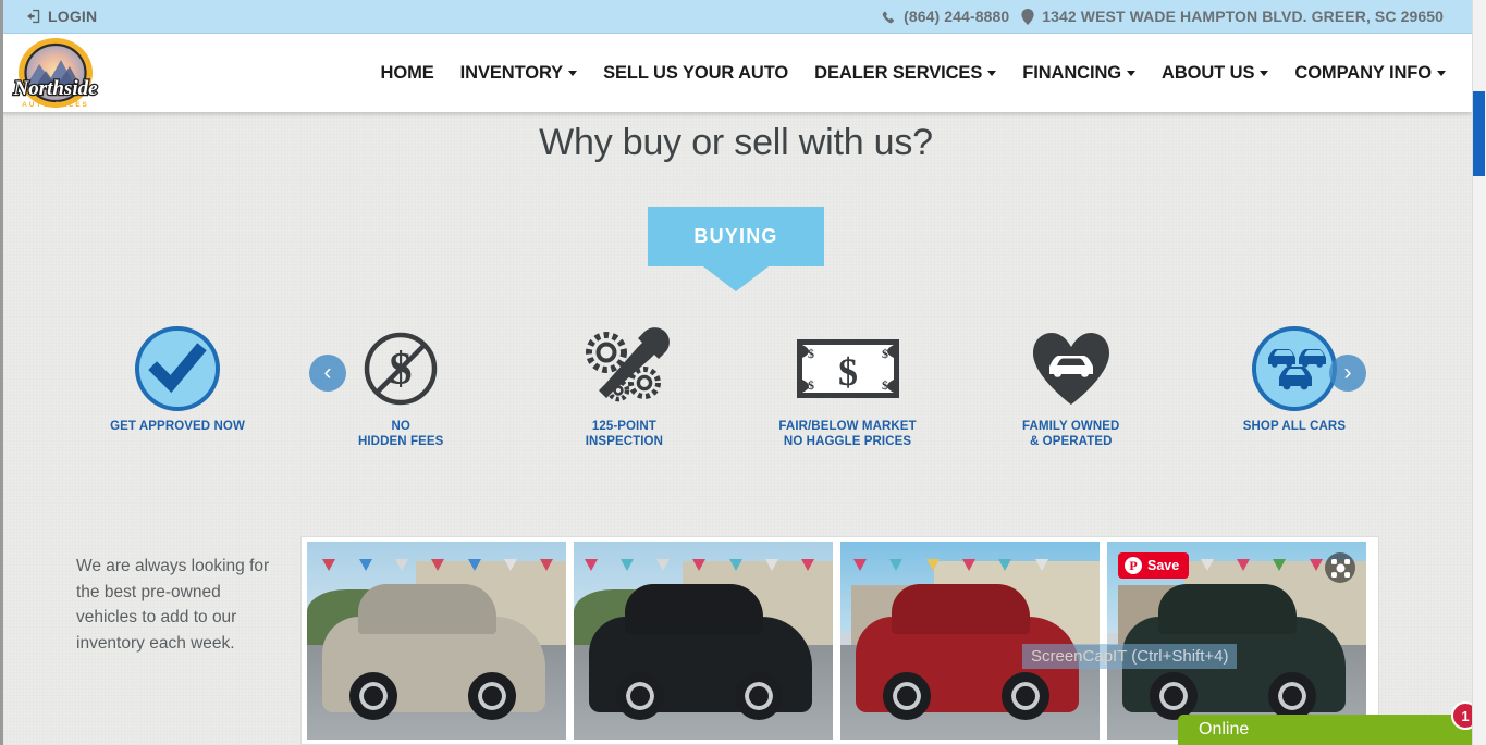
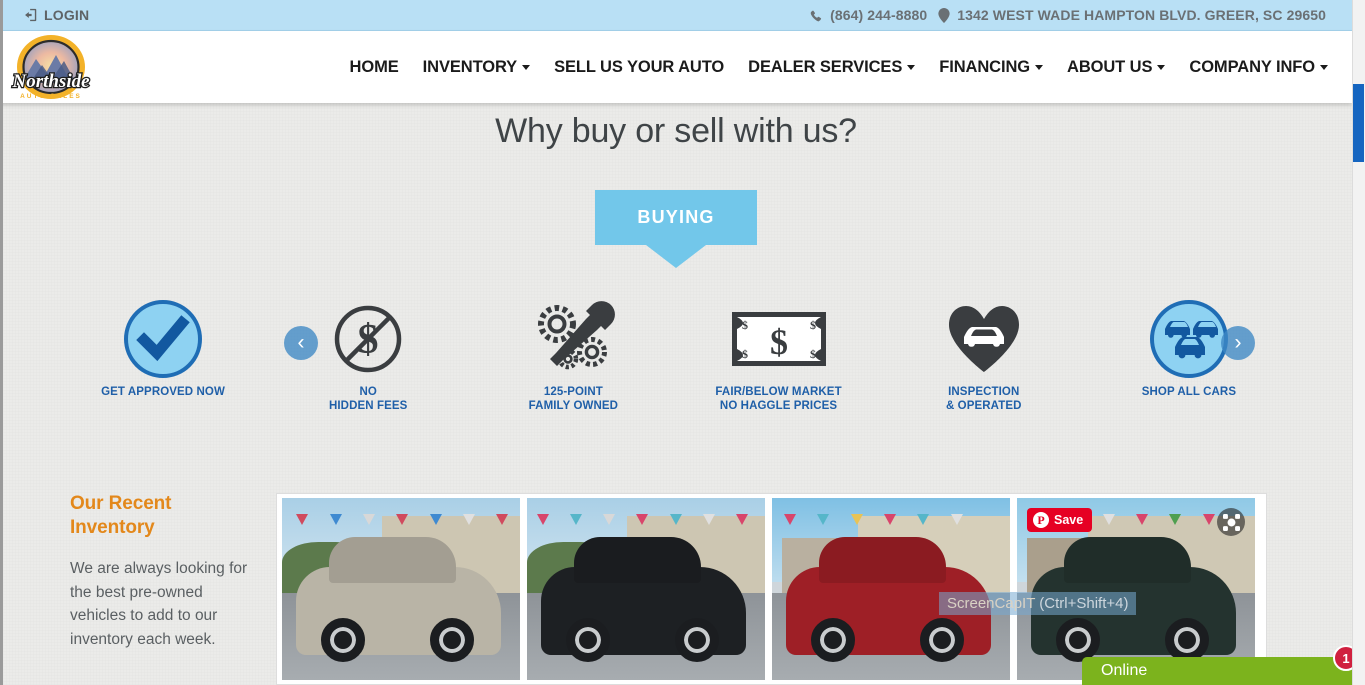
  LOGIN
  (864) 244-8880
  1342 WEST WADE HAMPTON BLVD. GREER, SC 29650
  Northside
  HOME
  INVENTORY
  SELL US YOUR AUTO
  DEALER SERVICES
  FINANCING
  ABOUT US
  COMPANY INFO
  Why buy or sell with us?
  BUYING
  GET APPROVED NOW
  NO
  HIDDEN FEES
  125-POINT
- INSPECTION
+ FAMILY OWNED
  $
  $
  $
  $
  $
  FAIR/BELOW MARKET
  NO HAGGLE PRICES
- FAMILY OWNED
+ INSPECTION
  & OPERATED
  SHOP ALL CARS
+ Our Recent Inventory
  We are always looking for the best pre-owned vehicles to add to our inventory each week.
  P
  Save
  ‹
  ›
  ScreenCapIT (Ctrl+Shift+4)
  Online
  1
